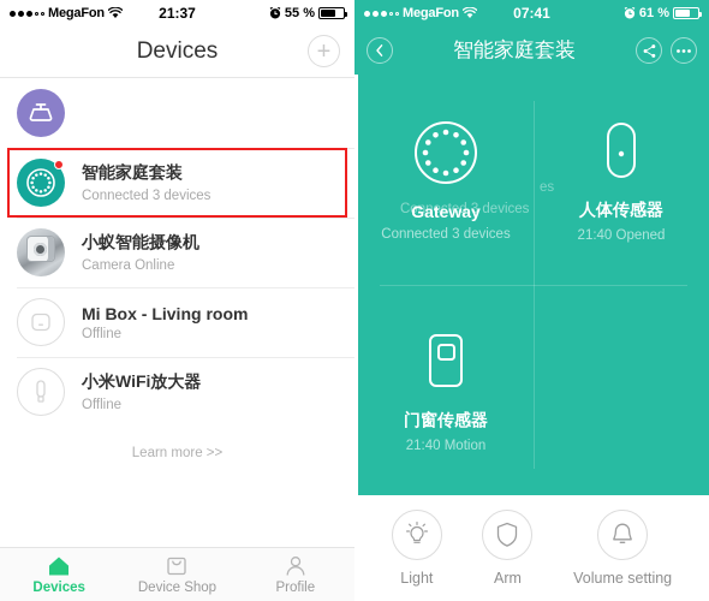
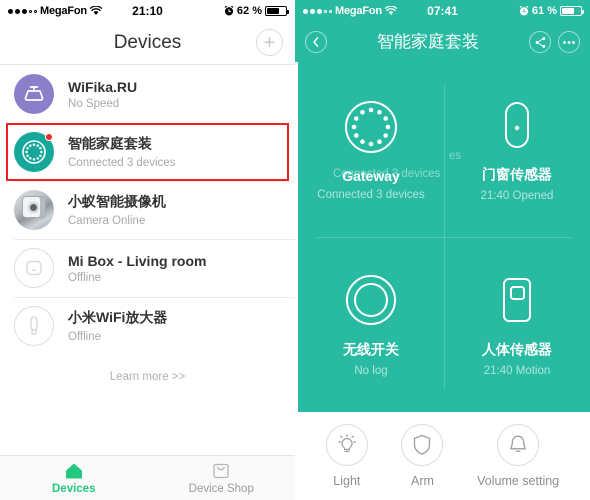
  MegaFon
- 21:37
+ 21:10
- 55 %
+ 62 %
  Devices
  +
+ WiFika.RU
+ No Speed
  智能家庭套装
  Connected 3 devices
  小蚁智能摄像机
  Camera Online
  Mi Box - Living room
  Offline
  小米WiFi放大器
  Offline
  Learn more >>
  Devices
  Device Shop
- Profile
  MegaFon
  07:41
  61 %
  智能家庭套装
  Gateway
  Connected 3 devices
- 人体传感器
+ 门窗传感器
  21:40 Opened
+ 无线开关
+ No log
- 门窗传感器
+ 人体传感器
  21:40 Motion
  Connected 3 devices
  es
  Light
  Arm
  Volume setting
